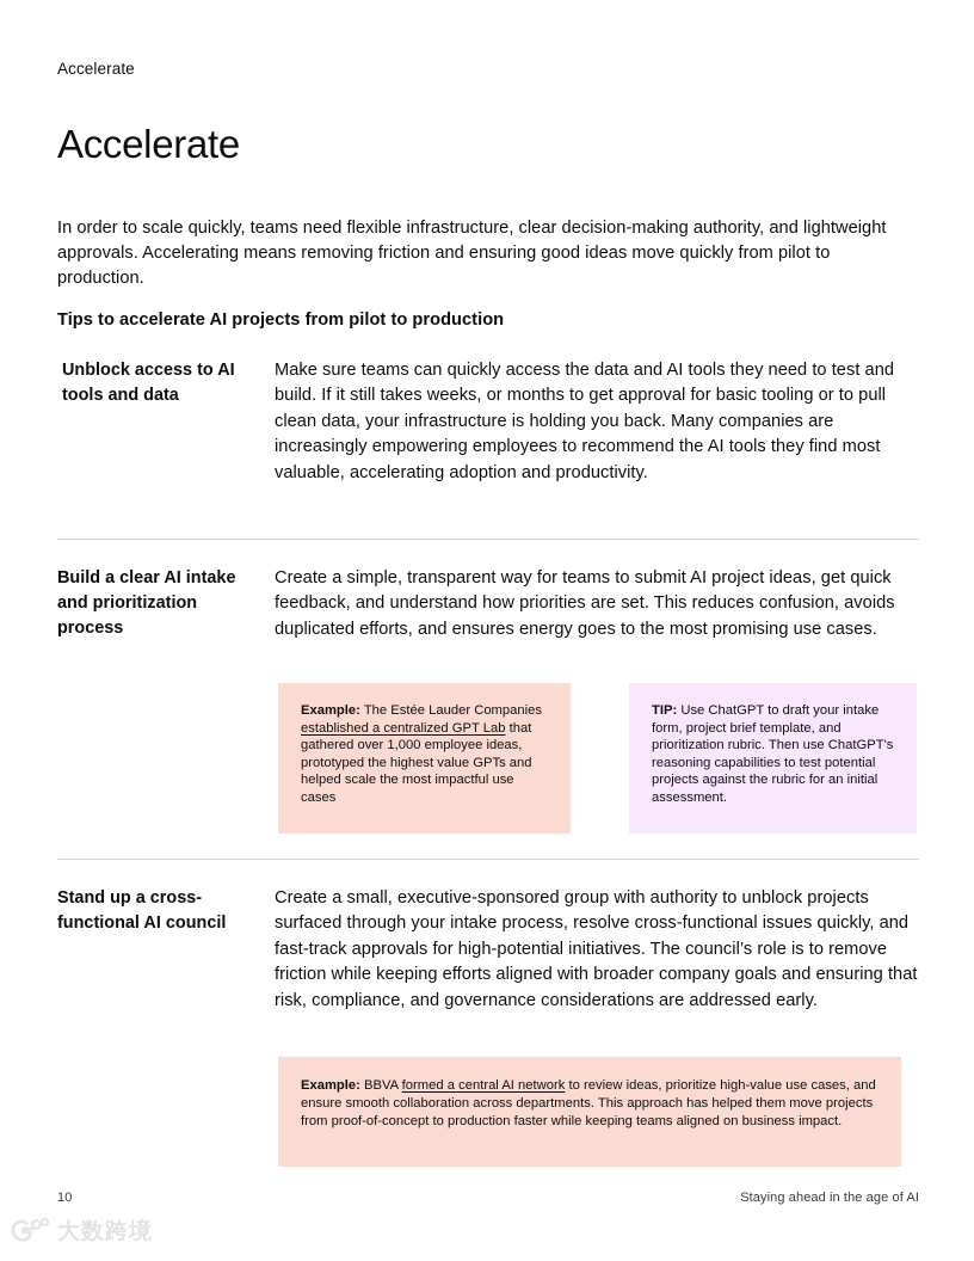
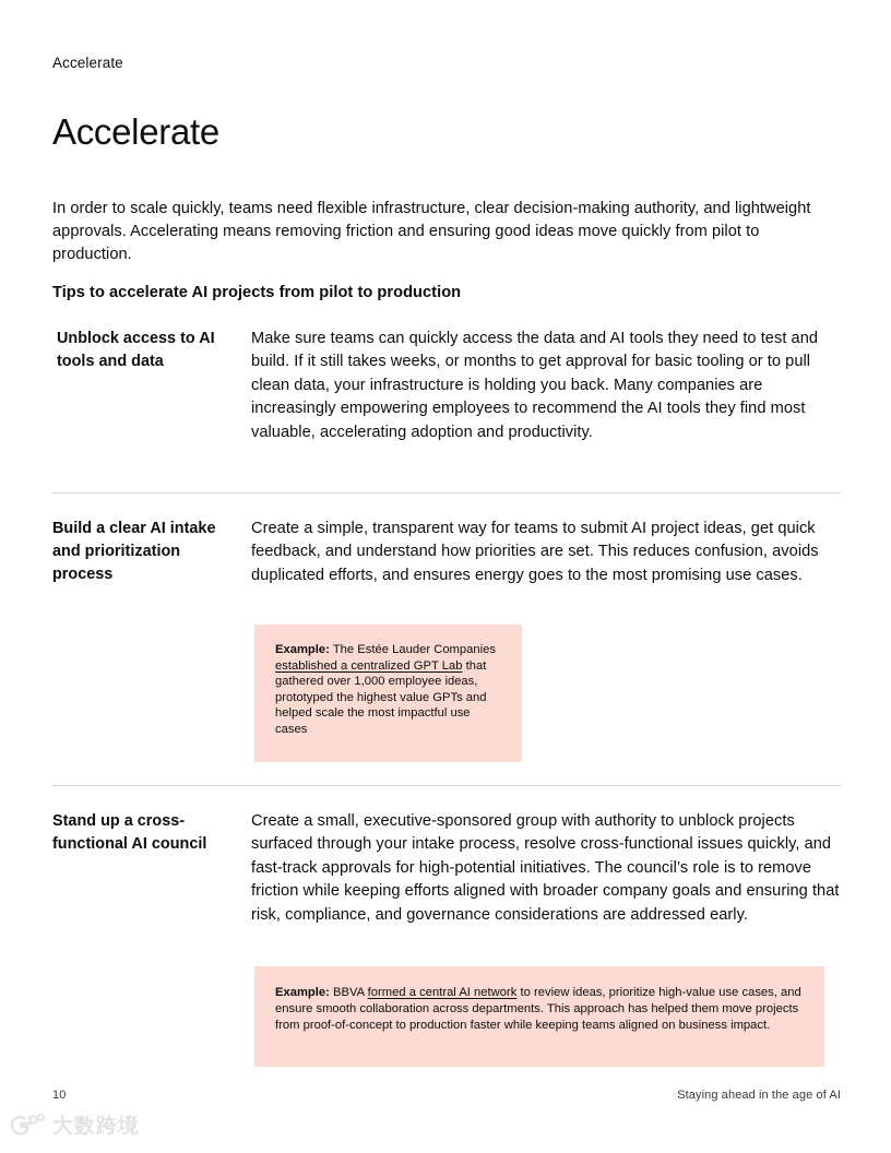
  Accelerate
  Accelerate
  In order to scale quickly, teams need flexible infrastructure, clear decision-making authority, and lightweight approvals. Accelerating means removing friction and ensuring good ideas move quickly from pilot to production.
  Tips to accelerate AI projects from pilot to production
  Unblock access to AI tools and data
  Make sure teams can quickly access the data and AI tools they need to test and build. If it still takes weeks, or months to get approval for basic tooling or to pull clean data, your infrastructure is holding you back. Many companies are increasingly empowering employees to recommend the AI tools they find most valuable, accelerating adoption and productivity.
  Build a clear AI intake and prioritization process
  Create a simple, transparent way for teams to submit AI project ideas, get quick feedback, and understand how priorities are set. This reduces confusion, avoids duplicated efforts, and ensures energy goes to the most promising use cases.
  Example: The Estée Lauder Companies established a centralized GPT Lab that gathered over 1,000 employee ideas, prototyped the highest value GPTs and helped scale the most impactful use cases
- TIP: Use ChatGPT to draft your intake form, project brief template, and prioritization rubric. Then use ChatGPT's reasoning capabilities to test potential projects against the rubric for an initial assessment.
  Stand up a cross-functional AI council
  Create a small, executive-sponsored group with authority to unblock projects surfaced through your intake process, resolve cross-functional issues quickly, and fast-track approvals for high-potential initiatives. The council’s role is to remove friction while keeping efforts aligned with broader company goals and ensuring that risk, compliance, and governance considerations are addressed early.
  Example: BBVA formed a central AI network to review ideas, prioritize high-value use cases, and ensure smooth collaboration across departments. This approach has helped them move projects from proof-of-concept to production faster while keeping teams aligned on business impact.
  10
  Staying ahead in the age of AI
  大数跨境
